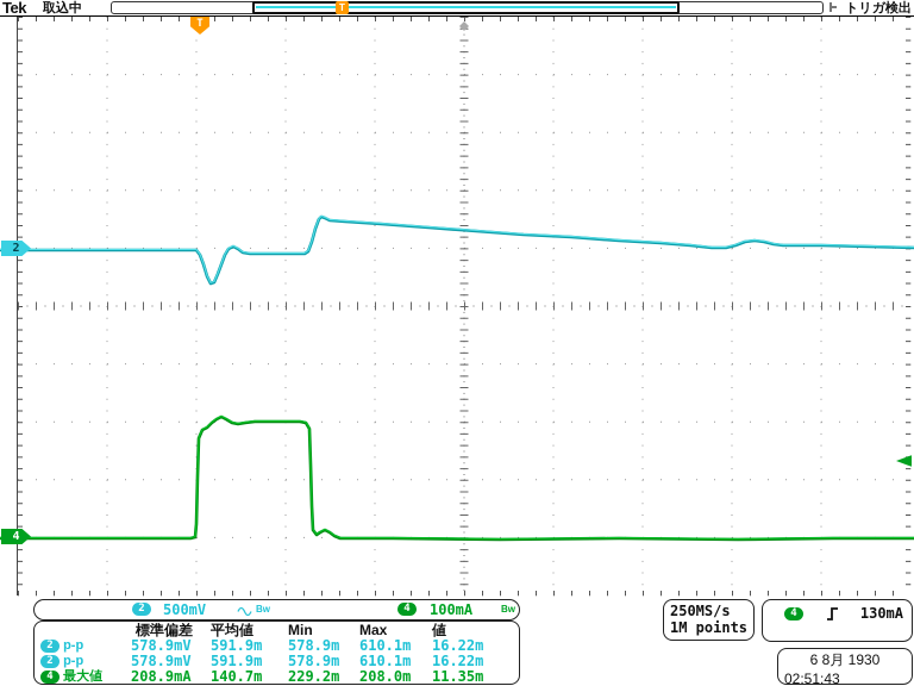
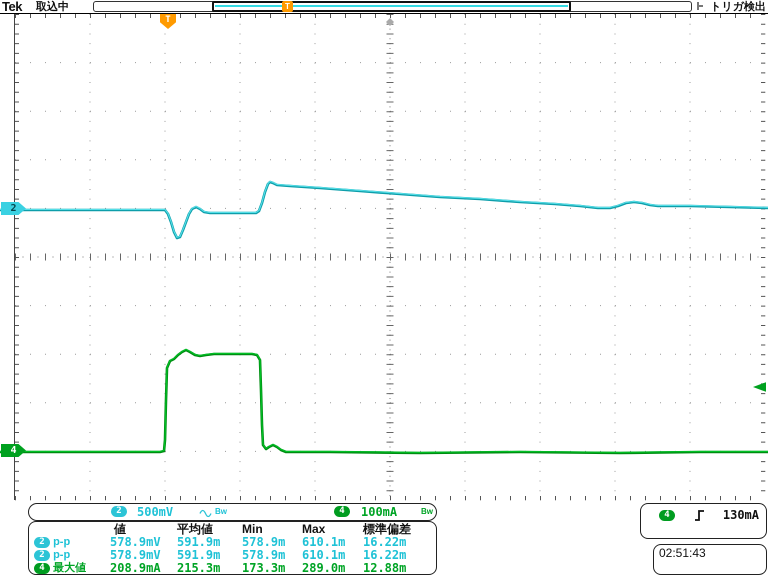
  Tek
  取込中
  T
  トリガ検出
  T
  2
  4
  2
  500mV
  Bw
  4
  100mA
  Bw
- 標準偏差
+ 値
  平均値
  Min
  Max
- 値
+ 標準偏差
  2 p-p
  578.9mV
  591.9m
  578.9m
  610.1m
  16.22m
  2 p-p
  578.9mV
  591.9m
  578.9m
  610.1m
  16.22m
  4 最大値
  208.9mA
- 140.7m
+ 215.3m
- 229.2m
+ 173.3m
- 208.0m
+ 289.0m
- 11.35m
+ 12.88m
- 250MS/s
- 1M points
  4
  130mA
- 6 8月 1930
  02:51:43
